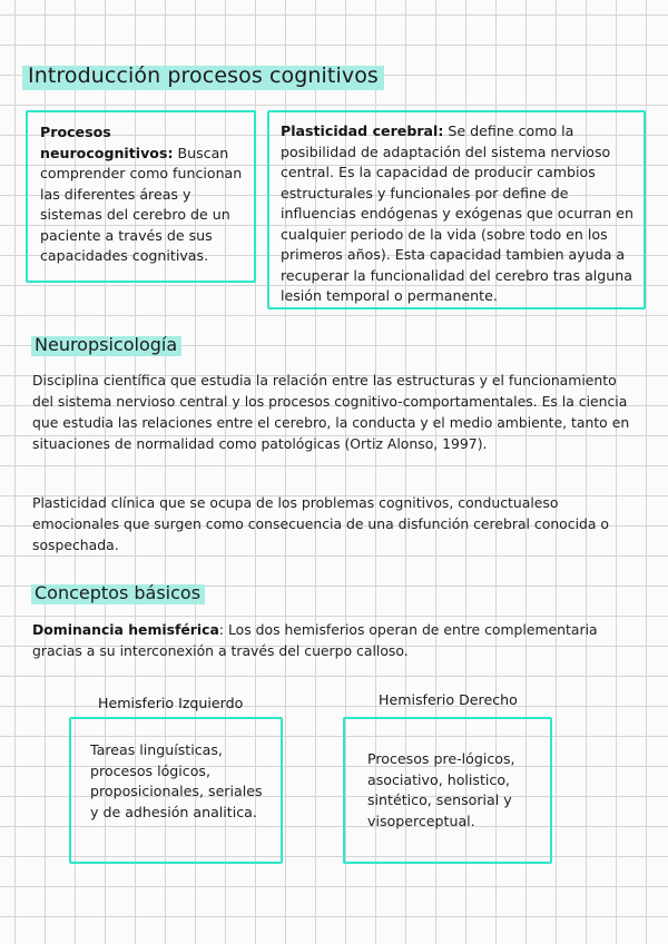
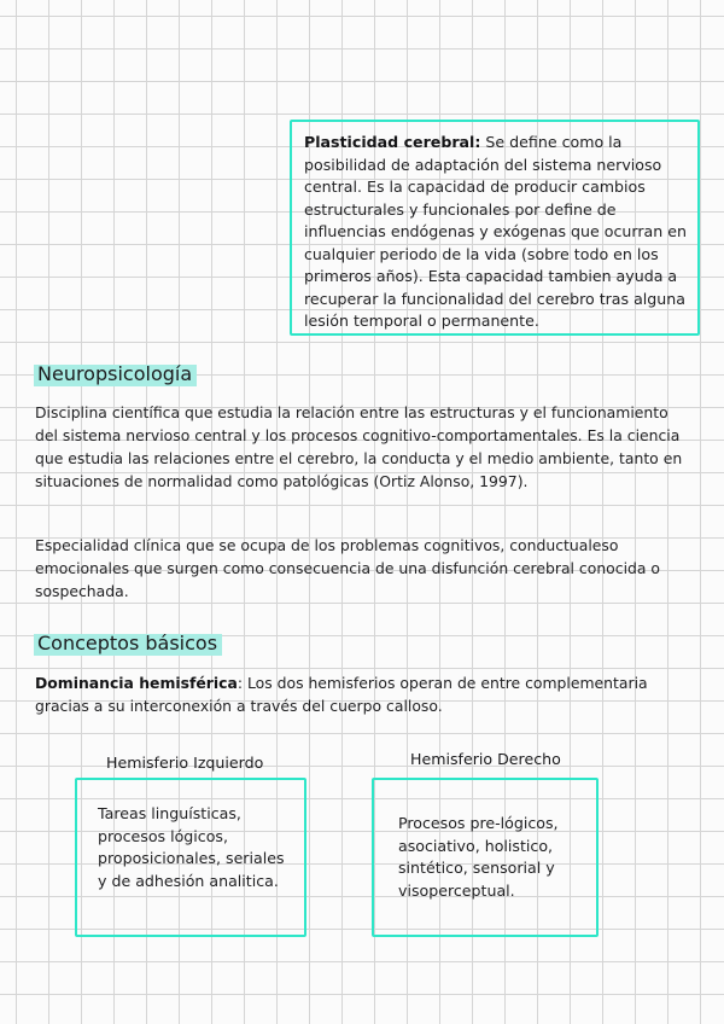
- Introducción procesos cognitivos
- Procesos neurocognitivos: Buscan comprender como funcionan las diferentes áreas y sistemas del cerebro de un paciente a través de sus capacidades cognitivas.
  Plasticidad cerebral: Se define como la posibilidad de adaptación del sistema nervioso central. Es la capacidad de producir cambios estructurales y funcionales por define de influencias endógenas y exógenas que ocurran en cualquier periodo de la vida (sobre todo en los primeros años). Esta capacidad tambien ayuda a recuperar la funcionalidad del cerebro tras alguna lesión temporal o permanente.
  Neuropsicología
  Disciplina científica que estudia la relación entre las estructuras y el funcionamiento del sistema nervioso central y los procesos cognitivo-comportamentales. Es la ciencia que estudia las relaciones entre el cerebro, la conducta y el medio ambiente, tanto en situaciones de normalidad como patológicas (Ortiz Alonso, 1997).
- Plasticidad clínica que se ocupa de los problemas cognitivos, conductualeso emocionales que surgen como consecuencia de una disfunción cerebral conocida o sospechada.
+ Especialidad clínica que se ocupa de los problemas cognitivos, conductualeso emocionales que surgen como consecuencia de una disfunción cerebral conocida o sospechada.
  Conceptos básicos
  Dominancia hemisférica: Los dos hemisferios operan de entre complementaria gracias a su interconexión a través del cuerpo calloso.
  Hemisferio Izquierdo
  Hemisferio Derecho
  Tareas linguísticas, procesos lógicos, proposicionales, seriales y de adhesión analitica.
  Procesos pre-lógicos, asociativo, holistico, sintético, sensorial y visoperceptual.
